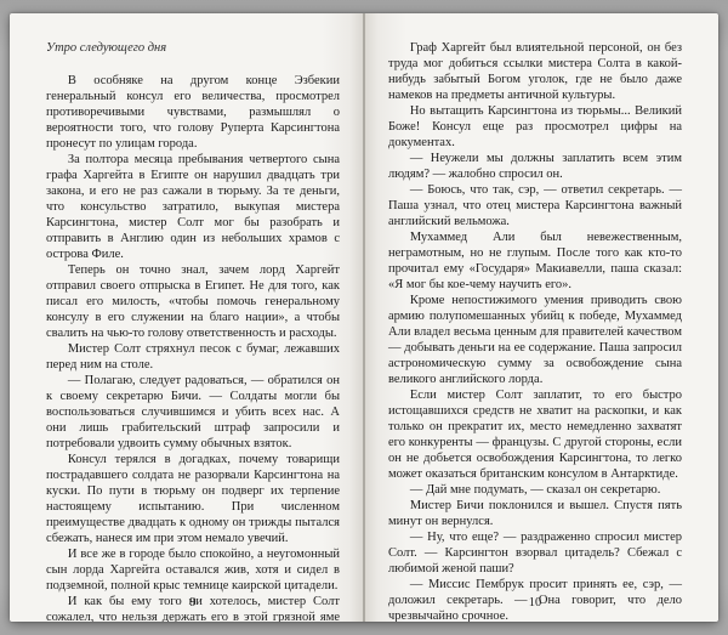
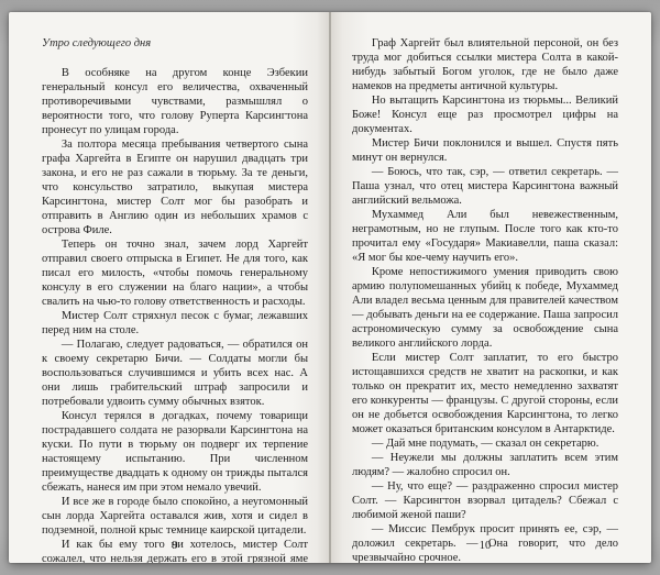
  Утро следующего дня
- В особняке на другом конце Эзбекии генеральный консул его величества, просмотрел противоречивыми чувствами, размышлял о вероятности того, что голову Руперта Карсингтона пронесут по улицам города.
+ В особняке на другом конце Эзбекии генеральный консул его величества, охваченный противоречивыми чувствами, размышлял о вероятности того, что голову Руперта Карсингтона пронесут по улицам города.
  За полтора месяца пребывания четвертого сына графа Харгейта в Египте он нарушил двадцать три закона, и его не раз сажали в тюрьму. За те деньги, что консульство затратило, выкупая мистера Карсингтона, мистер Солт мог бы разобрать и отправить в Англию один из небольших храмов с острова Филе.
  Теперь он точно знал, зачем лорд Харгейт отправил своего отпрыска в Египет. Не для того, как писал его милость, «чтобы помочь генеральному консулу в его служении на благо нации», а чтобы свалить на чью-то голову ответственность и расходы.
  Мистер Солт стряхнул песок с бумаг, лежавших перед ним на столе.
  — Полагаю, следует радоваться, — обратился он к своему секретарю Бичи. — Солдаты могли бы воспользоваться случившимся и убить всех нас. А они лишь грабительский штраф запросили и потребовали удвоить сумму обычных взяток.
  Консул терялся в догадках, почему товарищи пострадавшего солдата не разорвали Карсингтона на куски. По пути в тюрьму он подверг их терпение настоящему испытанию. При численном преимуществе двадцать к одному он трижды пытался сбежать, нанеся им при этом немало увечий.
  И все же в городе было спокойно, а неугомонный сын лорда Харгейта оставался жив, хотя и сидел в подземной, полной крыс темнице каирской цитадели.
  И как бы ему того ни хотелось, мистер Солт сожалел, что нельзя держать его в этой грязной яме
  9
  Граф Харгейт был влиятельной персоной, он без труда мог добиться ссылки мистера Солта в какой-нибудь забытый Богом уголок, где не было даже намеков на предметы античной культуры.
  Но вытащить Карсингтона из тюрьмы... Великий Боже! Консул еще раз просмотрел цифры на документах.
- — Неужели мы должны заплатить всем этим людям? — жалобно спросил он.
+ Мистер Бичи поклонился и вышел. Спустя пять минут он вернулся.
  — Боюсь, что так, сэр, — ответил секретарь. — Паша узнал, что отец мистера Карсингтона важный английский вельможа.
  Мухаммед Али был невежественным, неграмотным, но не глупым. После того как кто-то прочитал ему «Государя» Макиавелли, паша сказал: «Я мог бы кое-чему научить его».
  Кроме непостижимого умения приводить свою армию полупомешанных убийц к победе, Мухаммед Али владел весьма ценным для правителей качеством — добывать деньги на ее содержание. Паша запросил астрономическую сумму за освобождение сына великого английского лорда.
  Если мистер Солт заплатит, то его быстро истощавшихся средств не хватит на раскопки, и как только он прекратит их, место немедленно захватят его конкуренты — французы. С другой стороны, если он не добьется освобождения Карсингтона, то легко может оказаться британским консулом в Антарктиде.
  — Дай мне подумать, — сказал он секретарю.
- Мистер Бичи поклонился и вышел. Спустя пять минут он вернулся.
+ — Неужели мы должны заплатить всем этим людям? — жалобно спросил он.
  — Ну, что еще? — раздраженно спросил мистер Солт. — Карсингтон взорвал цитадель? Сбежал с любимой женой паши?
  — Миссис Пембрук просит принять ее, сэр, — доложил секретарь. — Она говорит, что дело чрезвычайно срочное.
  10
